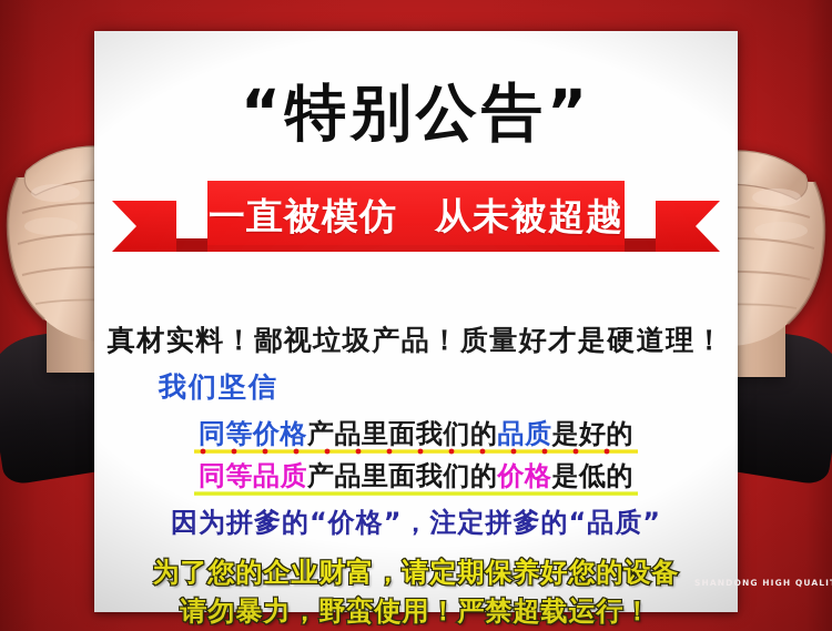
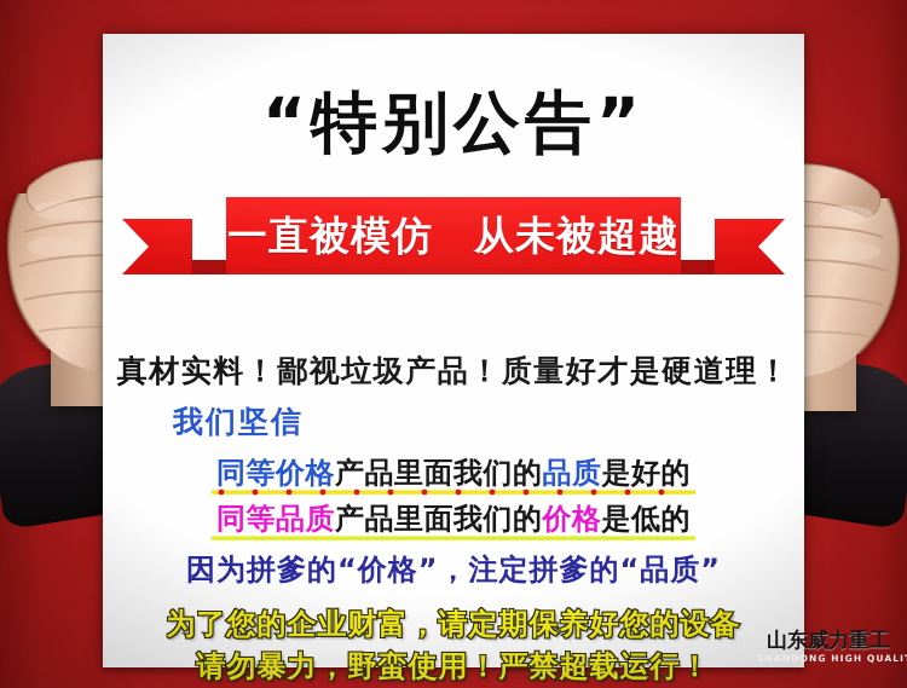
+ 山东威力重工
  SHANDONG HIGH QUALI
